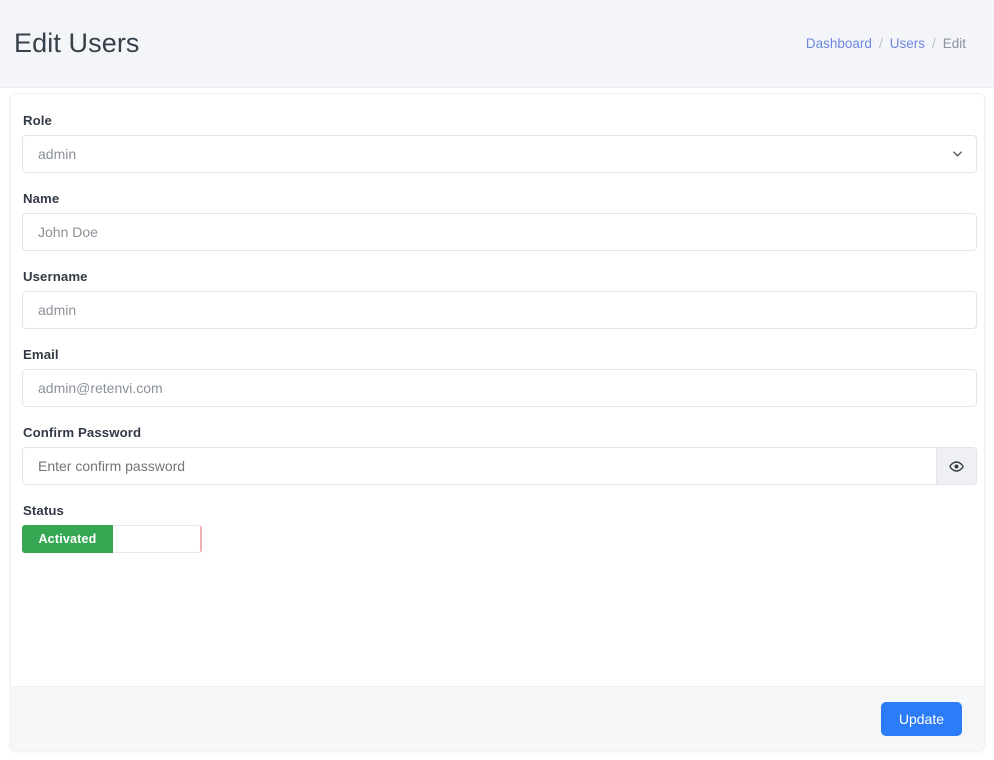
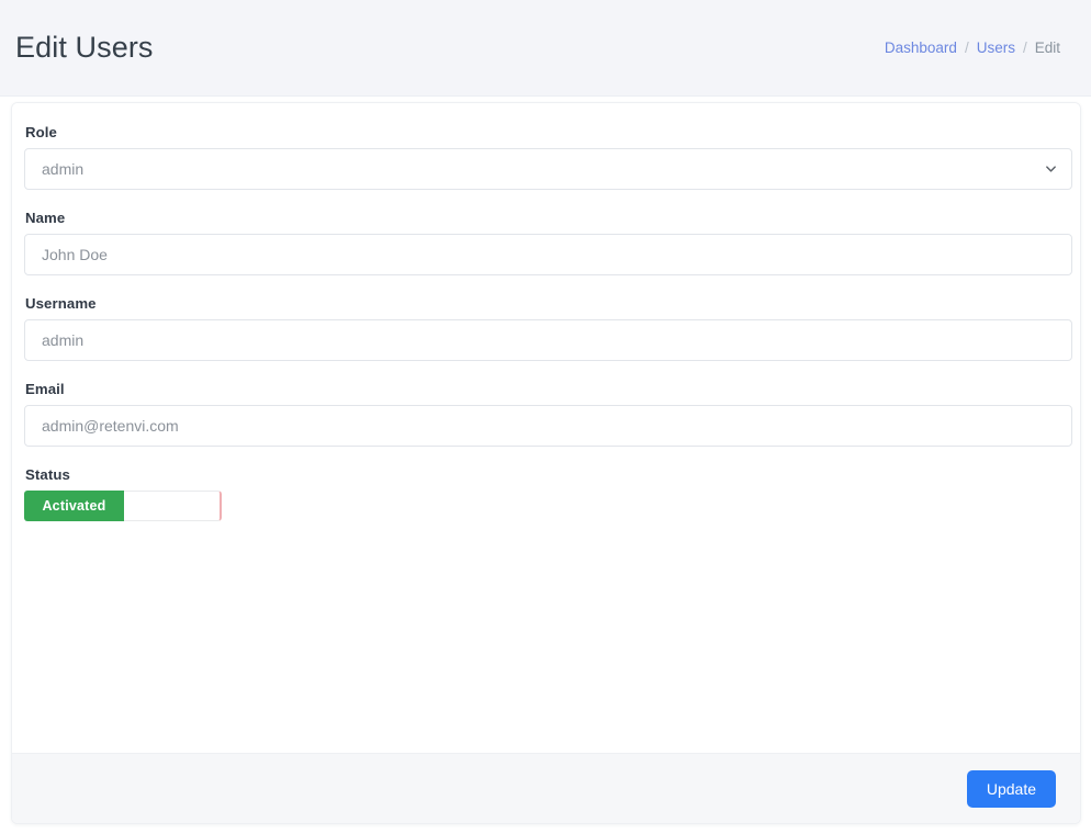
  Edit Users
  Dashboard
  /
  Users
  /
  Edit
  Role
  admin
  Name
  John Doe
  Username
  admin
  Email
  admin@retenvi.com
- Confirm Password
- Enter confirm password
  Status
  Activated
  Update
